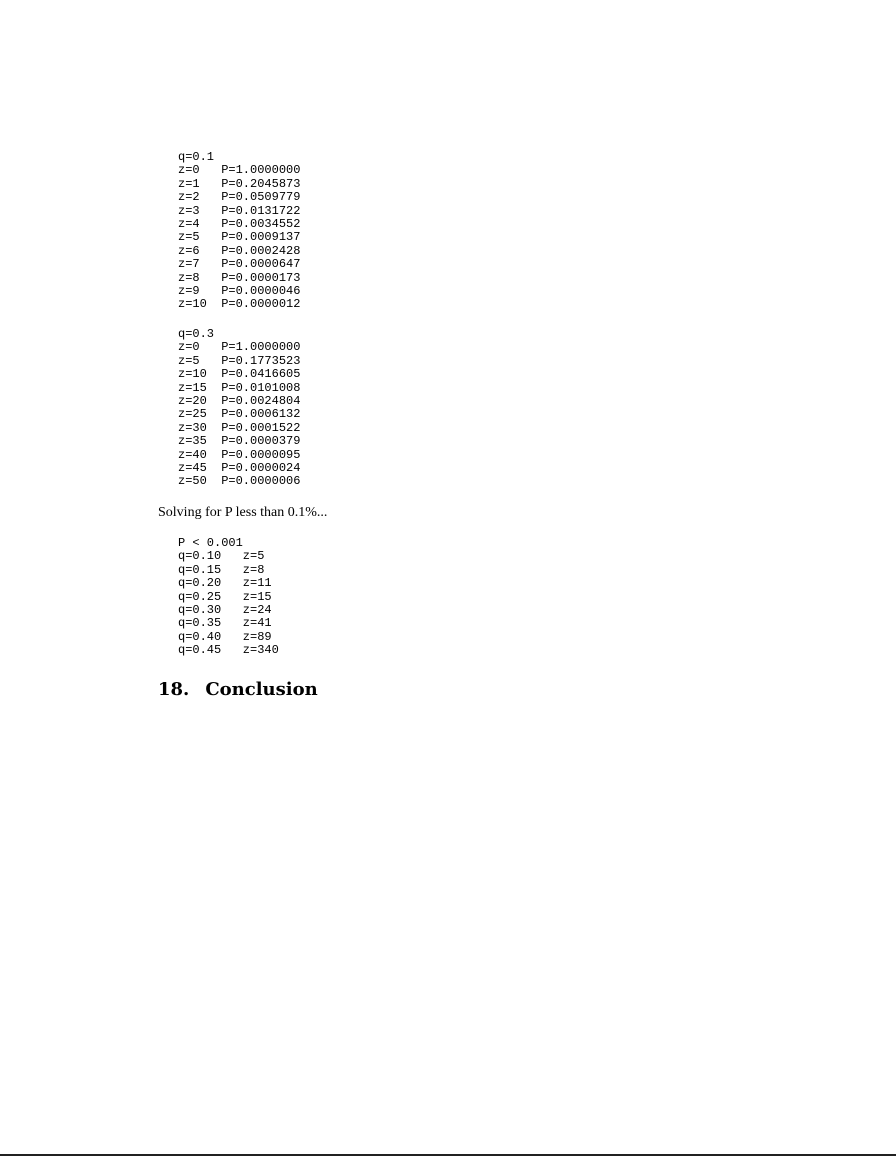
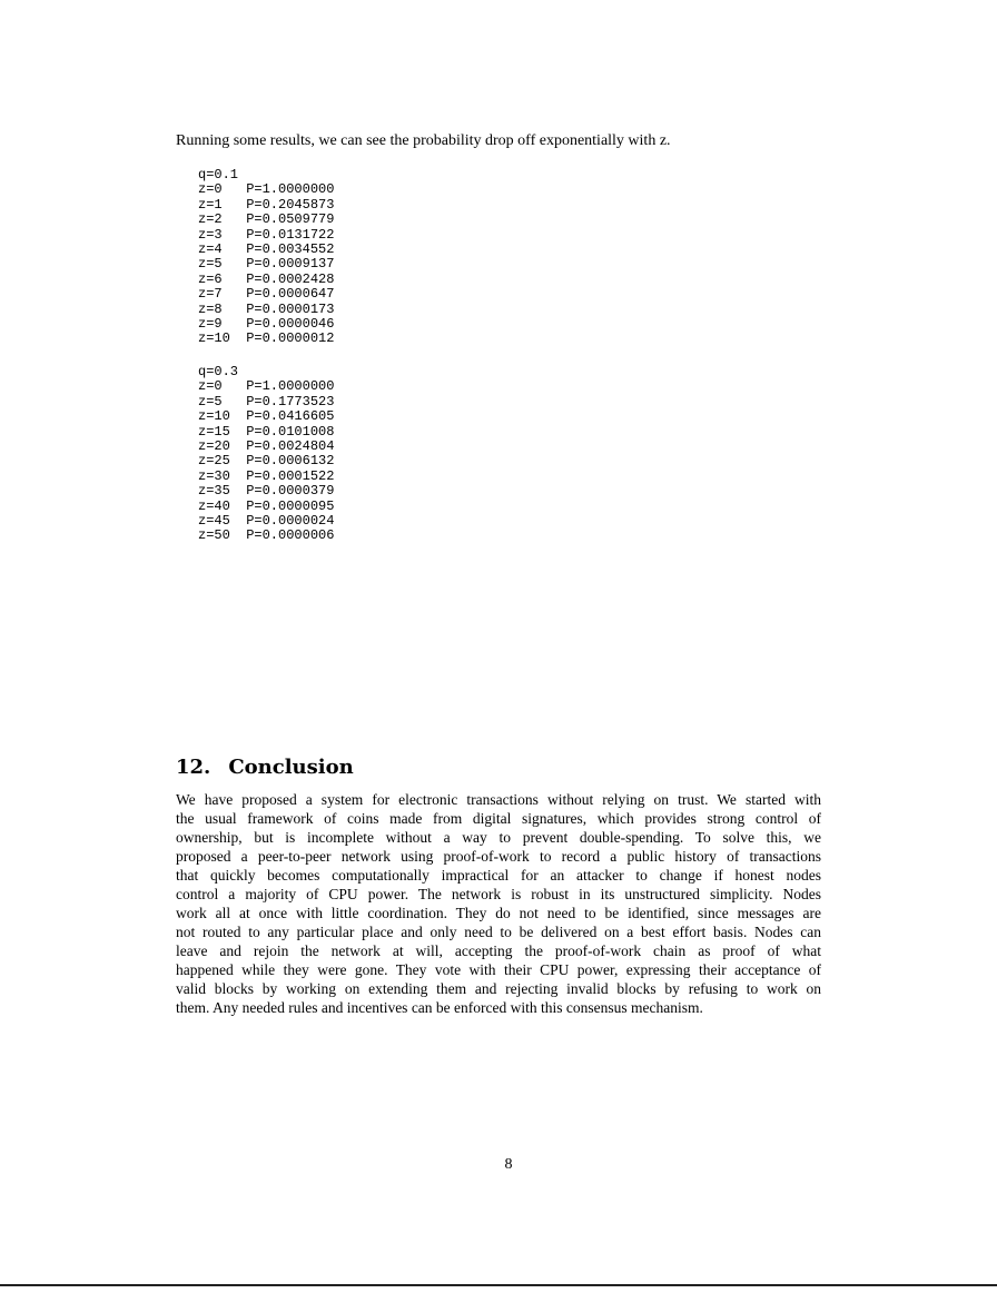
+ Running some results, we can see the probability drop off exponentially with z.
  q=0.1
  z=0 P=1.0000000
  z=1 P=0.2045873
  z=2 P=0.0509779
  z=3 P=0.0131722
  z=4 P=0.0034552
  z=5 P=0.0009137
  z=6 P=0.0002428
  z=7 P=0.0000647
  z=8 P=0.0000173
  z=9 P=0.0000046
  z=10 P=0.0000012
  q=0.3
  z=0 P=1.0000000
  z=5 P=0.1773523
  z=10 P=0.0416605
  z=15 P=0.0101008
  z=20 P=0.0024804
  z=25 P=0.0006132
  z=30 P=0.0001522
  z=35 P=0.0000379
  z=40 P=0.0000095
  z=45 P=0.0000024
  z=50 P=0.0000006
- Solving for P less than 0.1%...
- P < 0.001
- q=0.10 z=5
- q=0.15 z=8
- q=0.20 z=11
- q=0.25 z=15
- q=0.30 z=24
- q=0.35 z=41
- q=0.40 z=89
- q=0.45 z=340
- 18. Conclusion
+ 12. Conclusion
+ We have proposed a system for electronic transactions without relying on trust. We started with
+ the usual framework of coins made from digital signatures, which provides strong control of
+ ownership, but is incomplete without a way to prevent double-spending. To solve this, we
+ proposed a peer-to-peer network using proof-of-work to record a public history of transactions
+ that quickly becomes computationally impractical for an attacker to change if honest nodes
+ control a majority of CPU power. The network is robust in its unstructured simplicity. Nodes
+ work all at once with little coordination. They do not need to be identified, since messages are
+ not routed to any particular place and only need to be delivered on a best effort basis. Nodes can
+ leave and rejoin the network at will, accepting the proof-of-work chain as proof of what
+ happened while they were gone. They vote with their CPU power, expressing their acceptance of
+ valid blocks by working on extending them and rejecting invalid blocks by refusing to work on
+ them. Any needed rules and incentives can be enforced with this consensus mechanism.
+ 8
